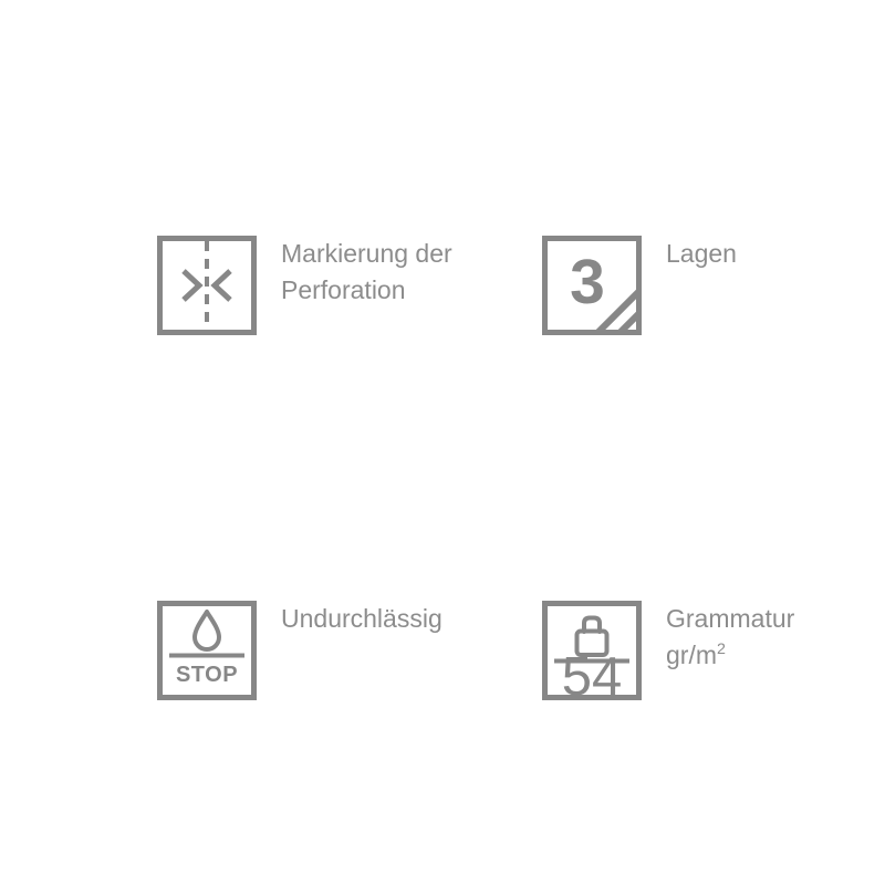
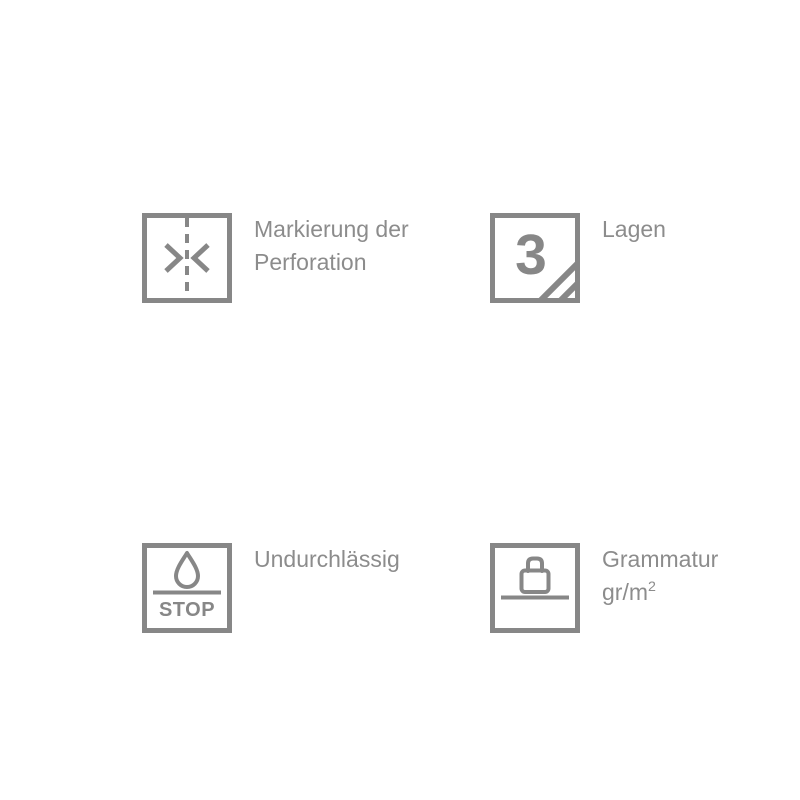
  Markierung der
  Perforation
  3
  Lagen
  STOP
  Undurchlässig
- 54
  Grammatur
  gr/m2
